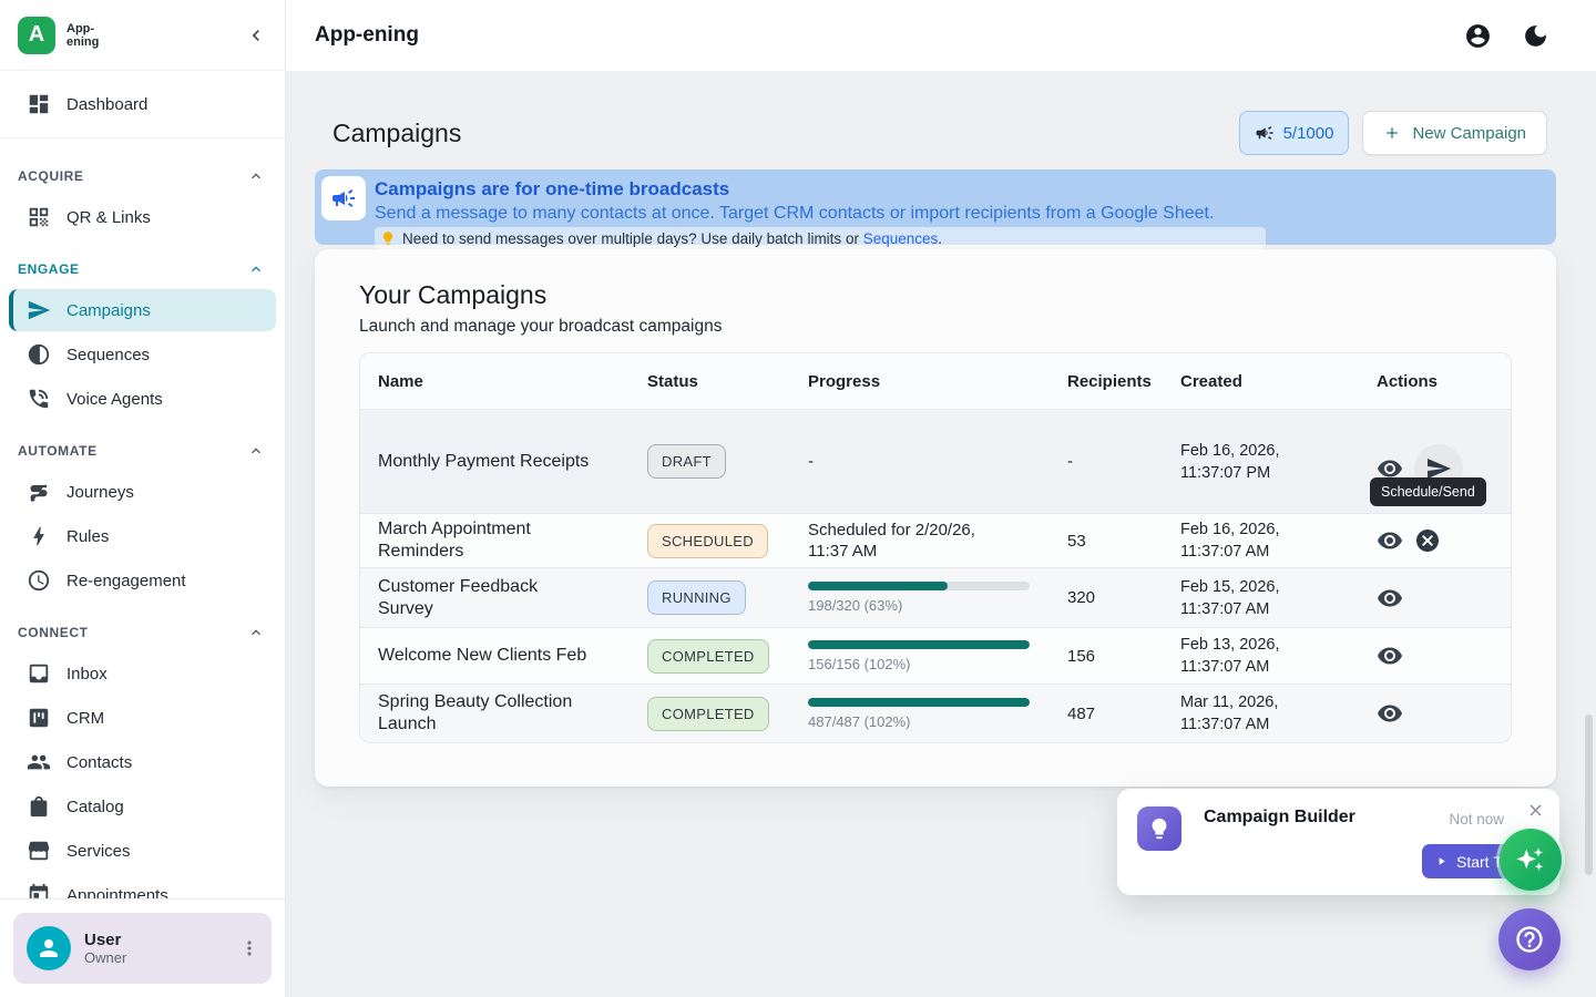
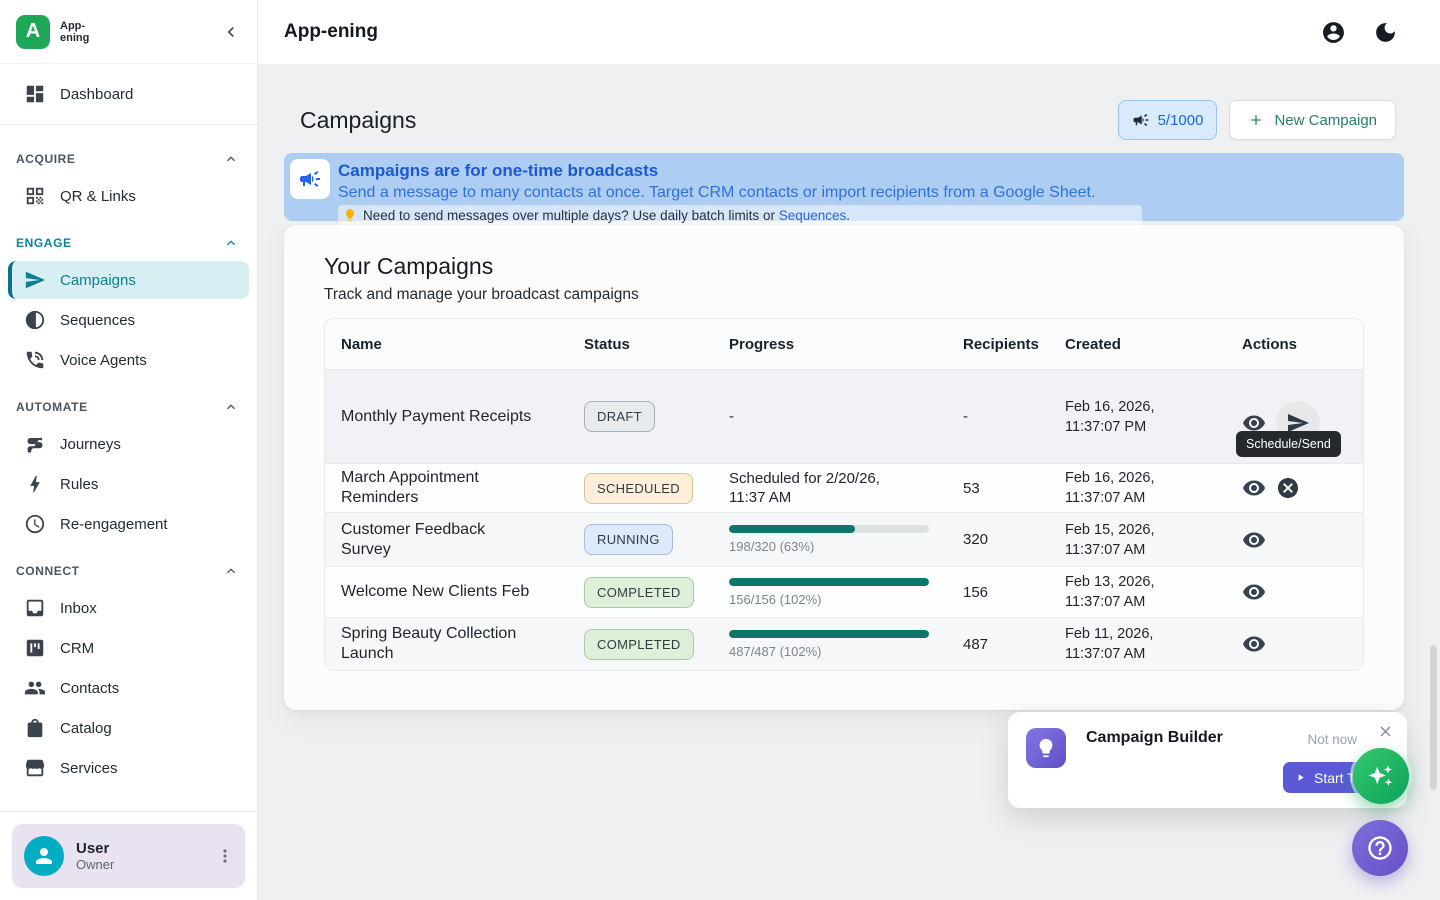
  A
  App-
  ening
  Dashboard
  ACQUIRE
  QR & Links
  ENGAGE
  Campaigns
  Sequences
  Voice Agents
  AUTOMATE
  Journeys
  Rules
  Re-engagement
  CONNECT
  Inbox
  CRM
  Contacts
  Catalog
  Services
- Appointments
  User
  Owner
  App-ening
  Campaigns
  5/1000
  New Campaign
  Campaigns are for one-time broadcasts
  Send a message to many contacts at once. Target CRM contacts or import recipients from a Google Sheet.
  Need to send messages over multiple days? Use daily batch limits or Sequences.
  Your Campaigns
- Launch and manage your broadcast campaigns
+ Track and manage your broadcast campaigns
  Name
  Status
  Progress
  Recipients
  Created
  Actions
  Monthly Payment Receipts
  DRAFT
  -
  -
  Feb 16, 2026, 11:37:07 PM
  Schedule/Send
  March Appointment Reminders
  SCHEDULED
  Scheduled for 2/20/26, 11:37 AM
  53
  Feb 16, 2026, 11:37:07 AM
  Customer Feedback Survey
  RUNNING
  198/320 (63%)
  320
  Feb 15, 2026, 11:37:07 AM
  Welcome New Clients Feb
  COMPLETED
  156/156 (102%)
  156
  Feb 13, 2026, 11:37:07 AM
  Spring Beauty Collection Launch
  COMPLETED
  487/487 (102%)
  487
- Mar 11, 2026, 11:37:07 AM
+ Feb 11, 2026, 11:37:07 AM
  Campaign Builder
  Not now
